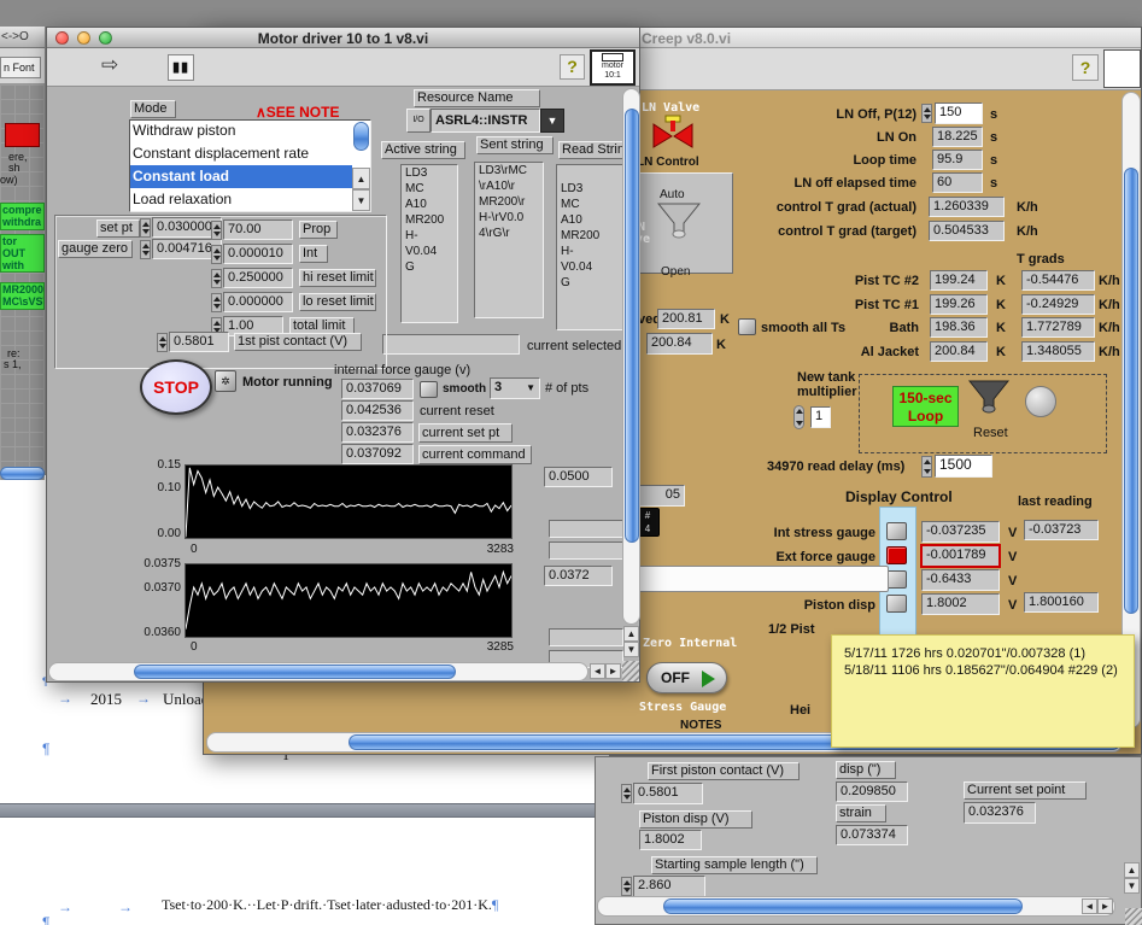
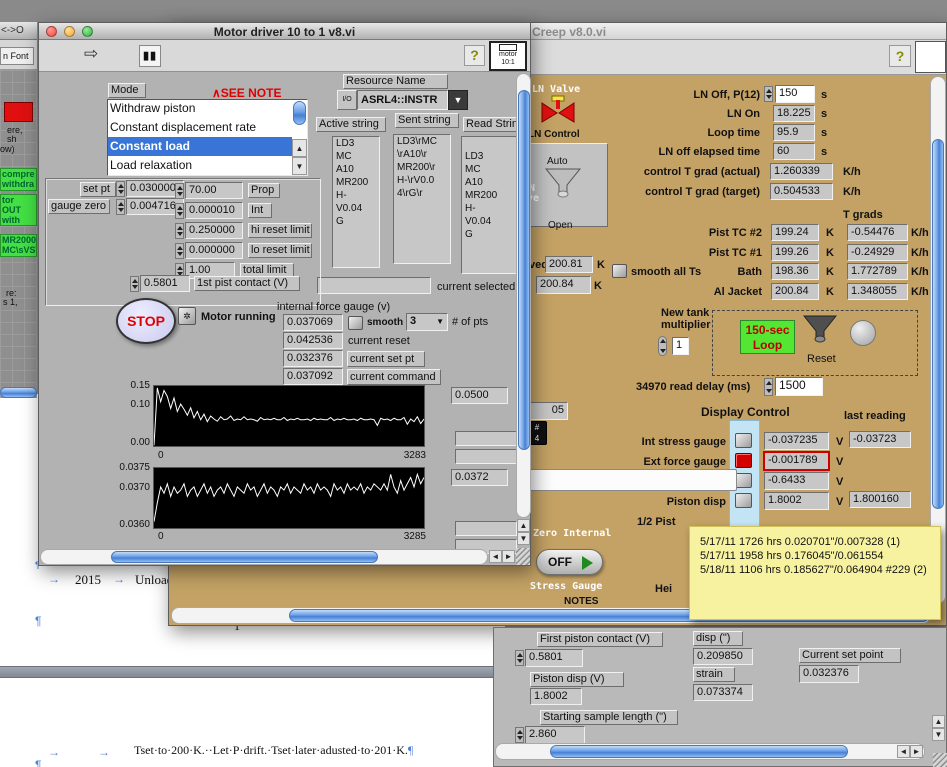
  →
  2015
  →
  Unloa
  ¶
  1
  →
  →
  Tset·to·200·K.··Let·P·drift.·Tset·later·adusted·to·201·K.¶
  ¶
  <->O
  n Font
  ere,
  sh
  ow)
  compre
  withdra
  tor OUT
  MR2000
  MC\sVS
  re:
  s 1,
  Creep v8.0.vi
  ?
  LN Valve
  LN Control
  Auto
  Open
  LN Off, P(12)
  150
  s
  LN On
  18.225
  s
  Loop time
  95.9
  s
  LN off elapsed time
  60
  s
  control T grad (actual)
  1.260339
  K/h
  control T grad (target)
  0.504533
  K/h
  T grads
  Pist TC #2
  199.24
  K
  -0.54476
  K/h
  Pist TC #1
  199.26
  K
  -0.24929
  K/h
  smooth all Ts
  Bath
  198.36
  K
  1.772789
  K/h
  Al Jacket
  200.84
  K
  1.348055
  K/h
  200.81
  K
  200.84
  K
  New tank
  multiplier
  1
  150-sec
  Loop
  Reset
  34970 read delay (ms)
  1500
  Display Control
  last reading
  Int stress gauge
  -0.037235
  V
  -0.03723
  Ext force gauge
  -0.001789
  V
  -0.6433
  V
  Piston disp
  1.8002
  V
  1.800160
  1/2 Pist
  05
  #
  4
  Zero Internal
  OFF
  Stress Gauge
  NOTES
  Hei
  5/17/11 1726 hrs 0.020701"/0.007328 (1)
+ 5/17/11 1958 hrs 0.176045"/0.061554
  5/18/11 1106 hrs 0.185627"/0.064904 #229 (2)
  First piston contact (V)
  0.5801
  Piston disp (V)
  1.8002
  Starting sample length (")
  2.860
  disp (")
  0.209850
  strain
  0.073374
  Current set point
  0.032376
  ◄
  ►
  ▲
  ▼
  Motor driver 10 to 1 v8.vi
  ⇨
  ▮▮
  ?
  Mode
  Withdraw piston
  Constant displacement rate
  Constant load
  Load relaxation
  ▲
  ▼
  ∧SEE NOTE
  Resource Name
  ASRL4::INSTR
  ▼
  Active string
  Sent string
  Read Strin
  LD3
  MC
  A10
  MR200
  H-
  V0.04
  G
  LD3\rMC
  \rA10\r
  MR200\r
  H-\rV0.0
  4\rG\r
  LD3
  MC
  A10
  MR200
  H-
  V0.04
  G
  current selected
  set pt
  0.030000
  gauge zero
  0.004716
  70.00
  Prop
  0.000010
  Int
  0.250000
  hi reset limit
  0.000000
  lo reset limit
  1.00
  total limit
  0.5801
  1st pist contact (V)
  STOP
  ✲
  Motor running
  internal force gauge (v)
  0.037069
  smooth
  3
  ▼
  # of pts
  0.042536
  current reset
  0.032376
  current set pt
  0.037092
  current command
  0.15
  0.10
  0.00
  0
  3283
  0.0500
  0.0375
  0.0370
  0.0360
  0
  3285
  0.0372
  ▲
  ▼
  ◄
  ►
